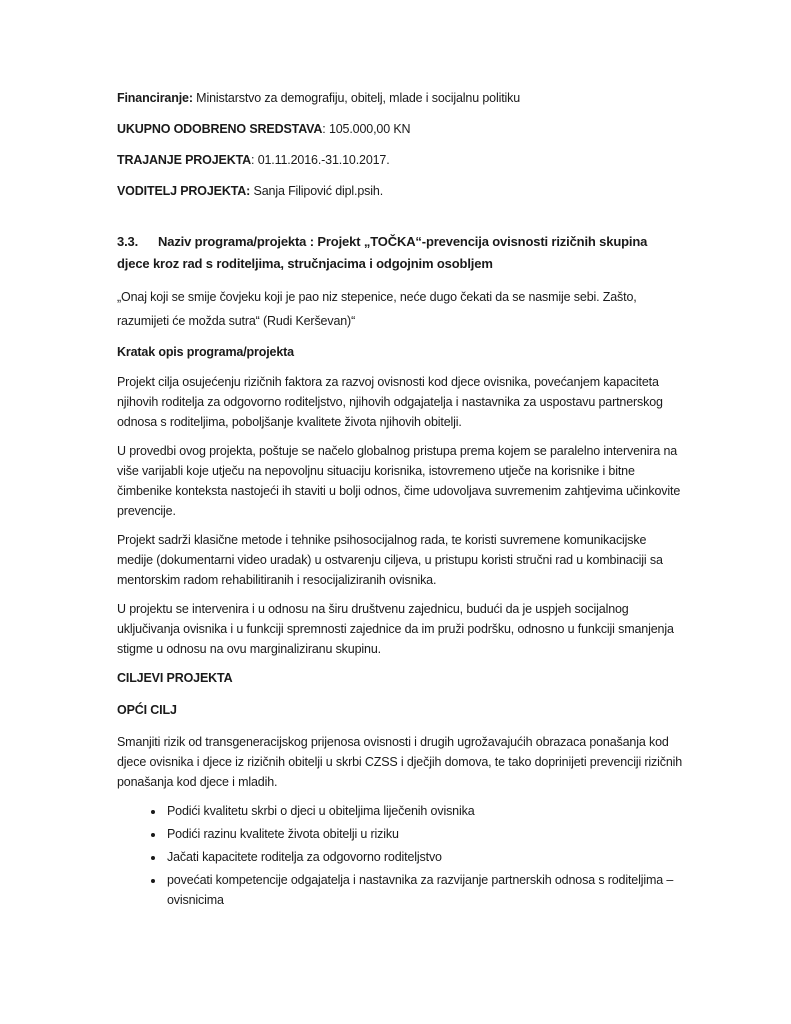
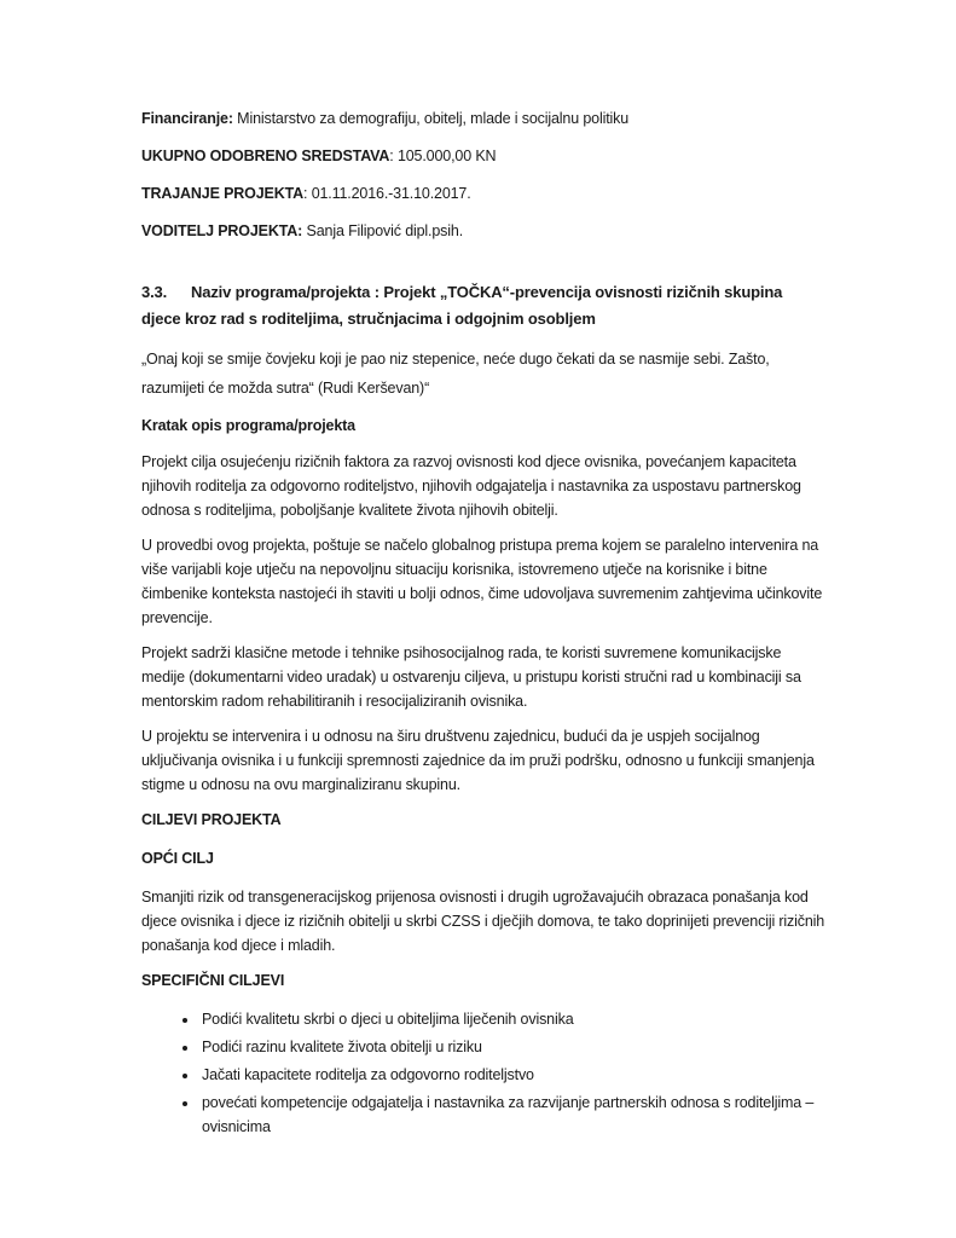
  Financiranje: Ministarstvo za demografiju, obitelj, mlade i socijalnu politiku
  UKUPNO ODOBRENO SREDSTAVA: 105.000,00 KN
  TRAJANJE PROJEKTA: 01.11.2016.-31.10.2017.
  VODITELJ PROJEKTA: Sanja Filipović dipl.psih.
  3.3. Naziv programa/projekta : Projekt „TOČKA“-prevencija ovisnosti rizičnih skupina djece kroz rad s roditeljima, stručnjacima i odgojnim osobljem
  „Onaj koji se smije čovjeku koji je pao niz stepenice, neće dugo čekati da se nasmije sebi. Zašto, razumijeti će možda sutra“ (Rudi Kerševan)“
  Kratak opis programa/projekta
  Projekt cilja osujećenju rizičnih faktora za razvoj ovisnosti kod djece ovisnika, povećanjem kapaciteta njihovih roditelja za odgovorno roditeljstvo, njihovih odgajatelja i nastavnika za uspostavu partnerskog odnosa s roditeljima, poboljšanje kvalitete života njihovih obitelji.
  U provedbi ovog projekta, poštuje se načelo globalnog pristupa prema kojem se paralelno intervenira na više varijabli koje utječu na nepovoljnu situaciju korisnika, istovremeno utječe na korisnike i bitne čimbenike konteksta nastojeći ih staviti u bolji odnos, čime udovoljava suvremenim zahtjevima učinkovite prevencije.
  Projekt sadrži klasične metode i tehnike psihosocijalnog rada, te koristi suvremene komunikacijske medije (dokumentarni video uradak) u ostvarenju ciljeva, u pristupu koristi stručni rad u kombinaciji sa mentorskim radom rehabilitiranih i resocijaliziranih ovisnika.
  U projektu se intervenira i u odnosu na širu društvenu zajednicu, budući da je uspjeh socijalnog uključivanja ovisnika i u funkciji spremnosti zajednice da im pruži podršku, odnosno u funkciji smanjenja stigme u odnosu na ovu marginaliziranu skupinu.
  CILJEVI PROJEKTA
  OPĆI CILJ
  Smanjiti rizik od transgeneracijskog prijenosa ovisnosti i drugih ugrožavajućih obrazaca ponašanja kod djece ovisnika i djece iz rizičnih obitelji u skrbi CZSS i dječjih domova, te tako doprinijeti prevenciji rizičnih ponašanja kod djece i mladih.
+ SPECIFIČNI CILJEVI
  Podići kvalitetu skrbi o djeci u obiteljima liječenih ovisnika
  Podići razinu kvalitete života obitelji u riziku
  Jačati kapacitete roditelja za odgovorno roditeljstvo
  povećati kompetencije odgajatelja i nastavnika za razvijanje partnerskih odnosa s roditeljima – ovisnicima
